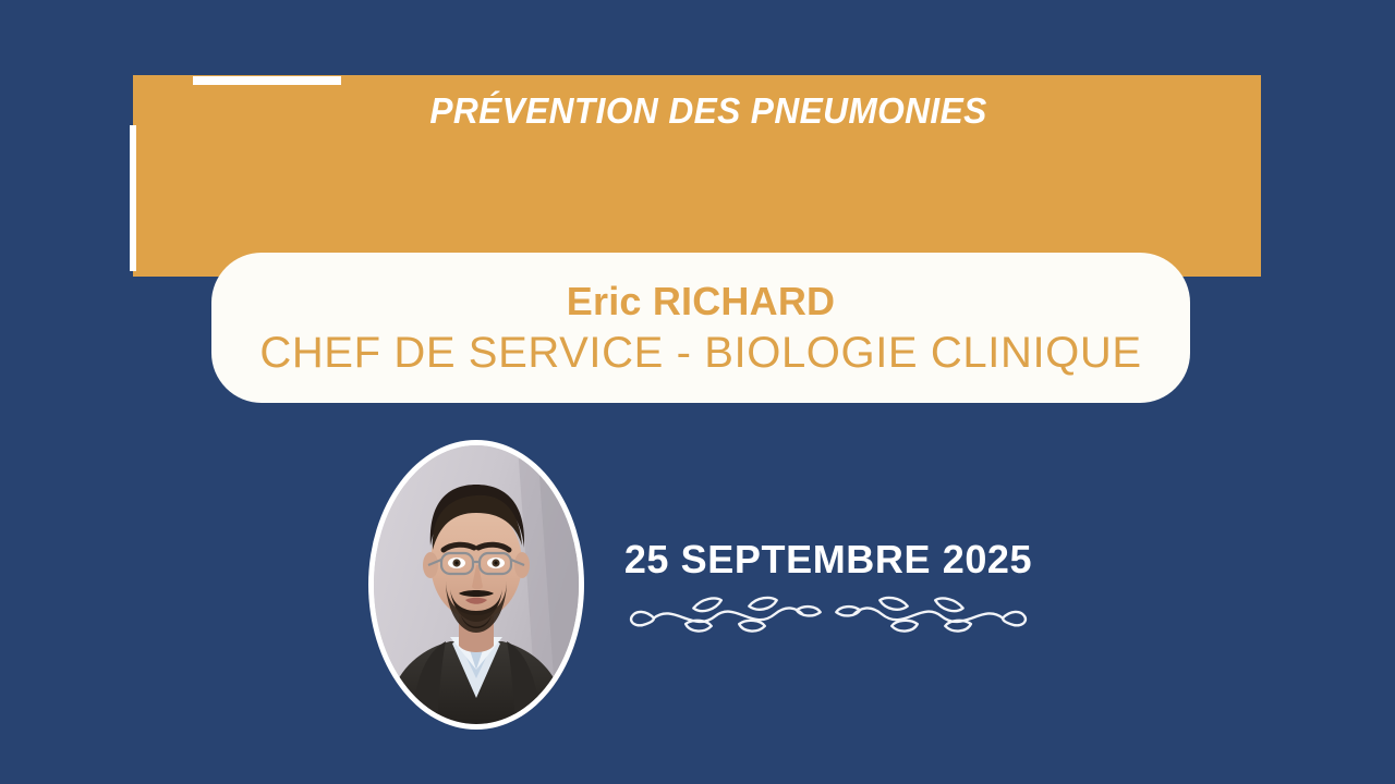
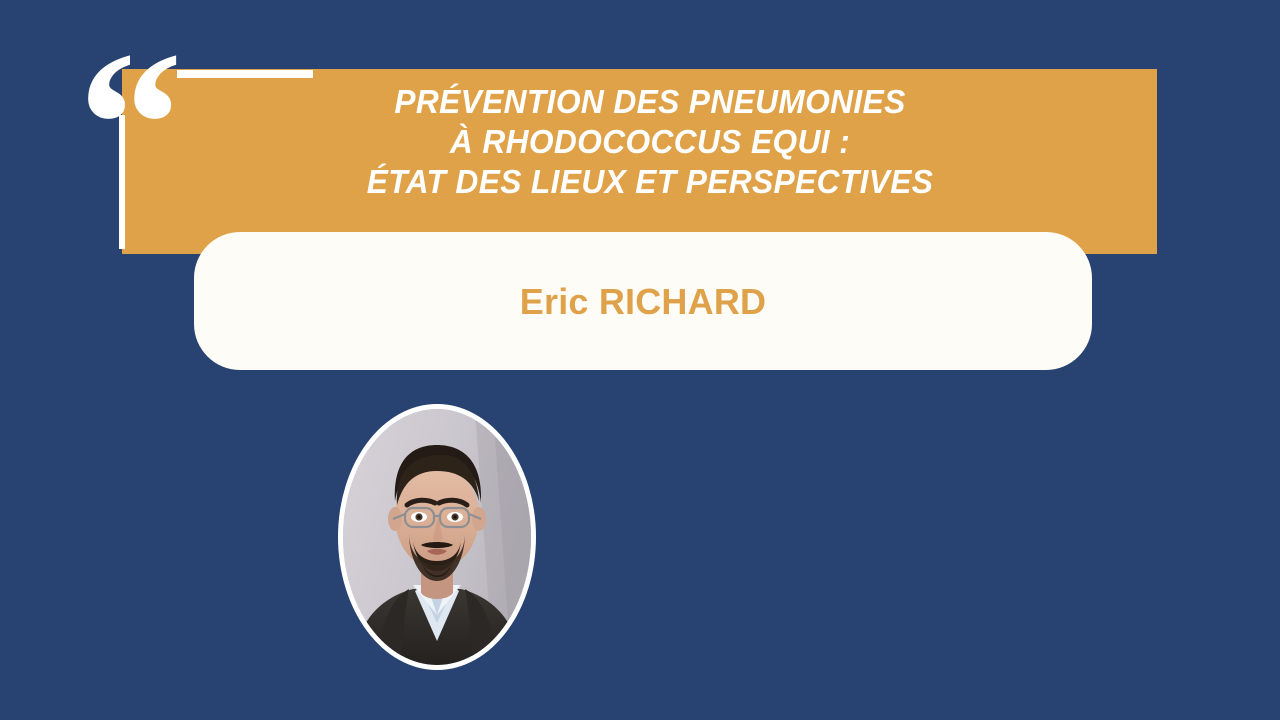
+ “
  PRÉVENTION DES PNEUMONIES
+ À RHODOCOCCUS EQUI :
+ ÉTAT DES LIEUX ET PERSPECTIVES
  Eric RICHARD
- CHEF DE SERVICE - BIOLOGIE CLINIQUE
- 25 SEPTEMBRE 2025
